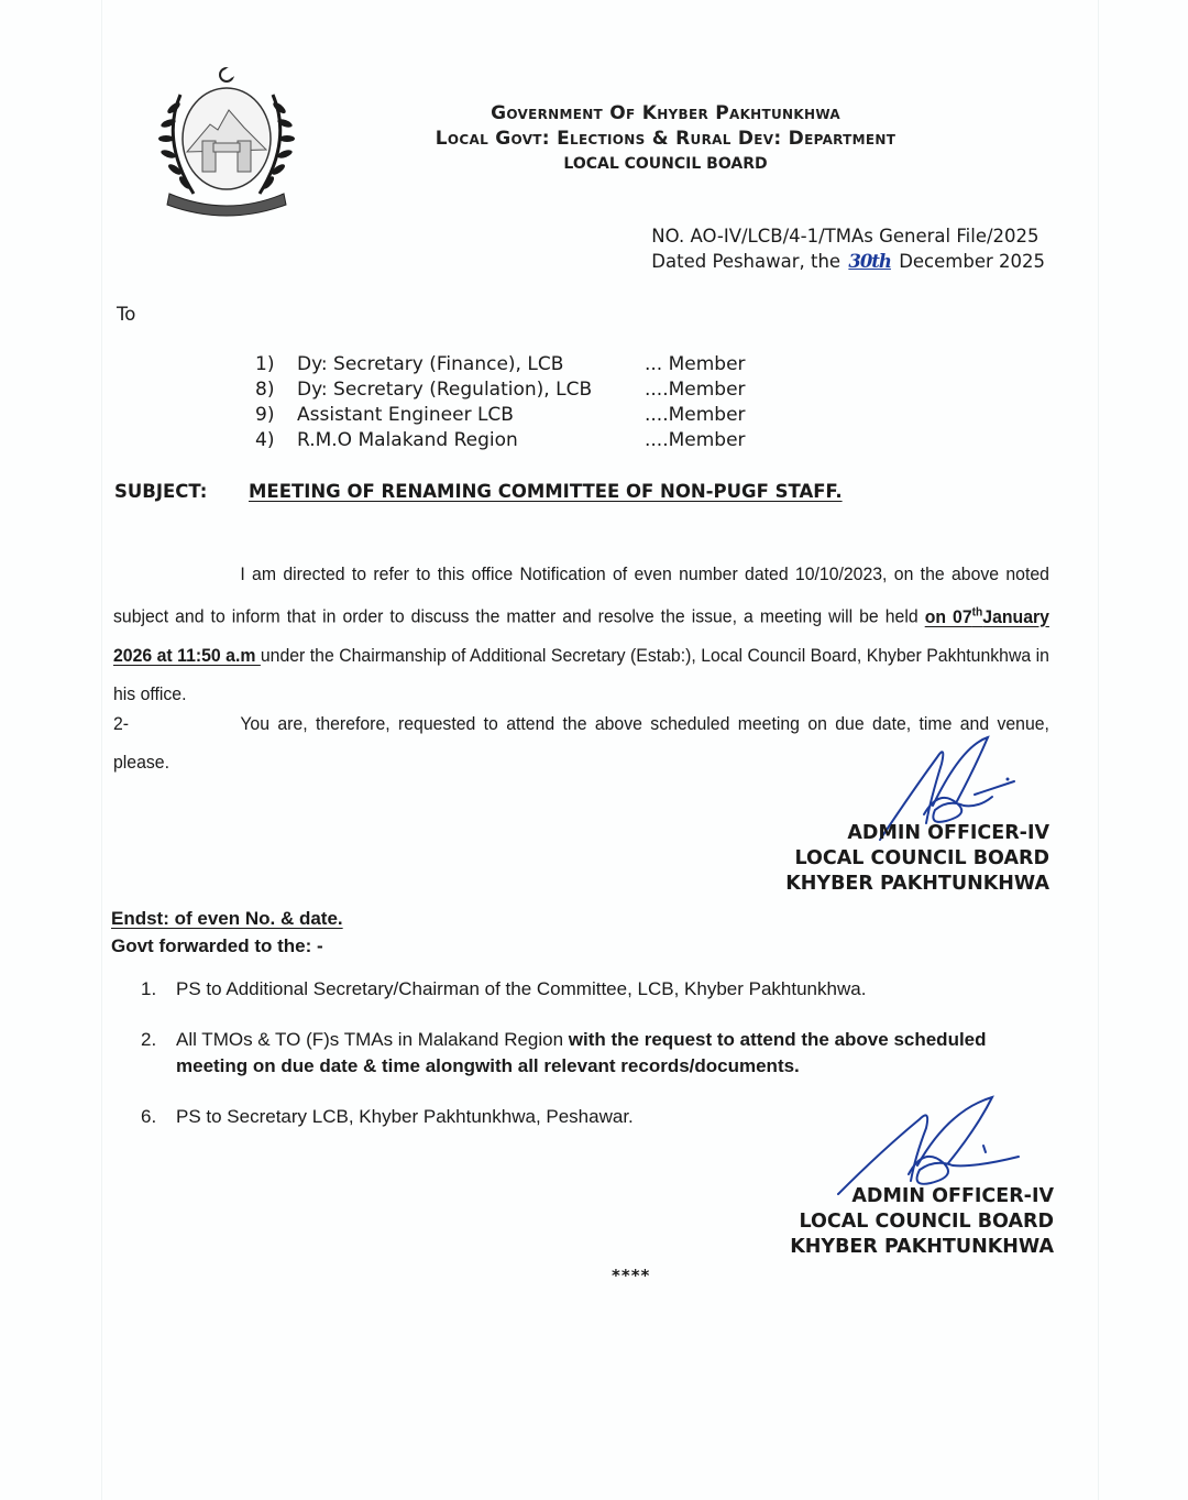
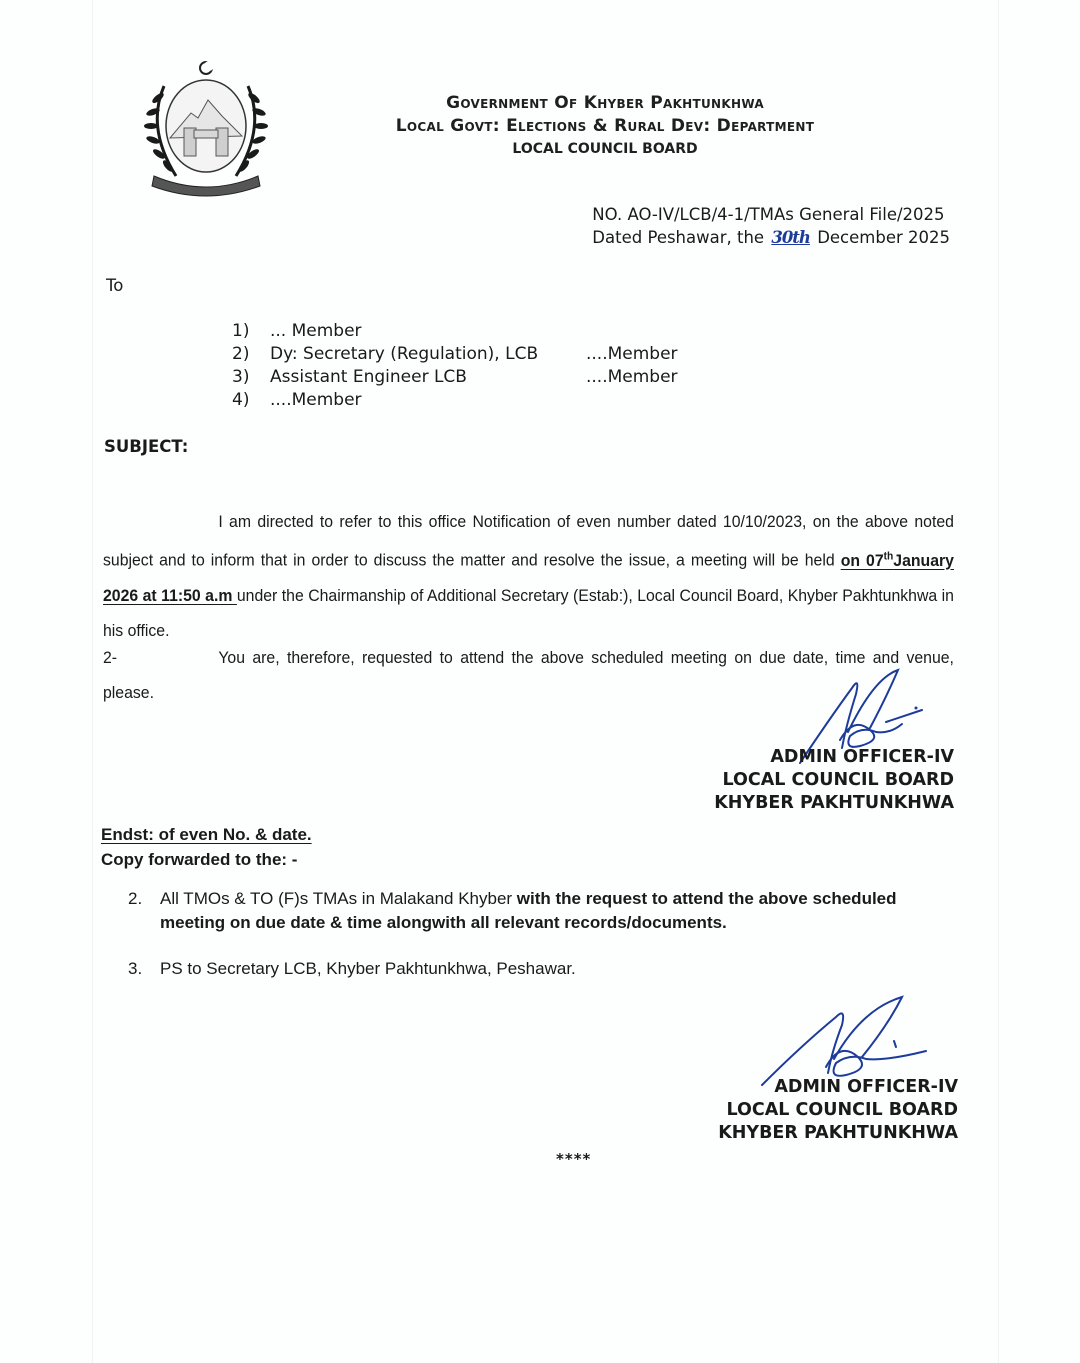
  Government Of Khyber Pakhtunkhwa
  Local Govt: Elections & Rural Dev: Department
  LOCAL COUNCIL BOARD
  NO. AO-IV/LCB/4-1/TMAs General File/2025
  Dated Peshawar, the 30th December 2025
  To
  1)
- Dy: Secretary (Finance), LCB
  ... Member
- 8)
+ 2)
  Dy: Secretary (Regulation), LCB
  ....Member
- 9)
+ 3)
  Assistant Engineer LCB
  ....Member
  4)
- R.M.O Malakand Region
  ....Member
  SUBJECT:
- MEETING OF RENAMING COMMITTEE OF NON-PUGF STAFF.
  I am directed to refer to this office Notification of even number dated 10/10/2023, on the above noted subject and to inform that in order to discuss the matter and resolve the issue, a meeting will be held on 07thJanuary 2026 at 11:50 a.m under the Chairmanship of Additional Secretary (Estab:), Local Council Board, Khyber Pakhtunkhwa in his office.
  2- You are, therefore, requested to attend the above scheduled meeting on due date, time and venue, please.
  ADMIN OFFICER-IV
  LOCAL COUNCIL BOARD
  KHYBER PAKHTUNKHWA
  Endst: of even No. & date.
- Govt forwarded to the: -
+ Copy forwarded to the: -
- 1.
- PS to Additional Secretary/Chairman of the Committee, LCB, Khyber Pakhtunkhwa.
  2.
- All TMOs & TO (F)s TMAs in Malakand Region with the request to attend the above scheduled meeting on due date & time alongwith all relevant records/documents.
+ All TMOs & TO (F)s TMAs in Malakand Khyber with the request to attend the above scheduled meeting on due date & time alongwith all relevant records/documents.
- 6.
+ 3.
  PS to Secretary LCB, Khyber Pakhtunkhwa, Peshawar.
  ADMIN OFFICER-IV
  LOCAL COUNCIL BOARD
  KHYBER PAKHTUNKHWA
  ****
